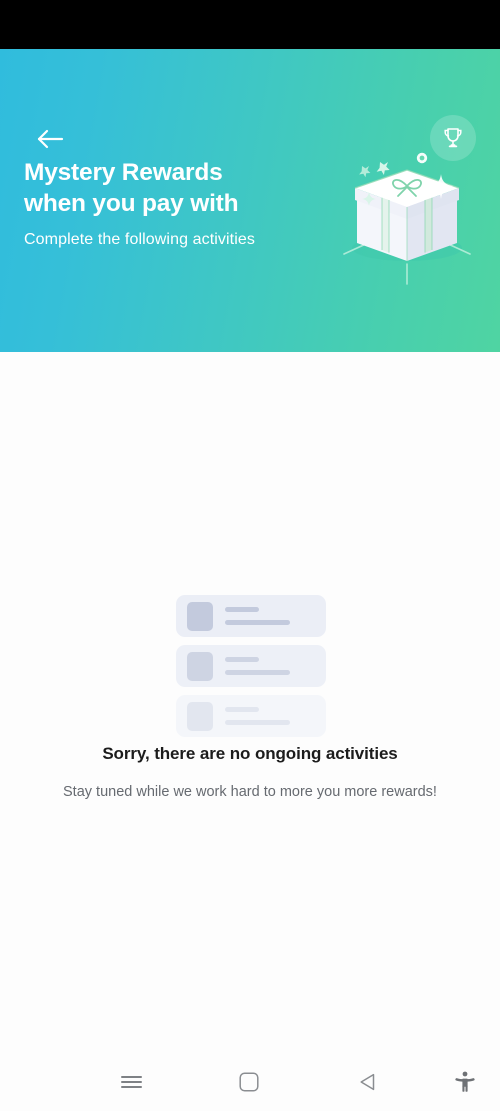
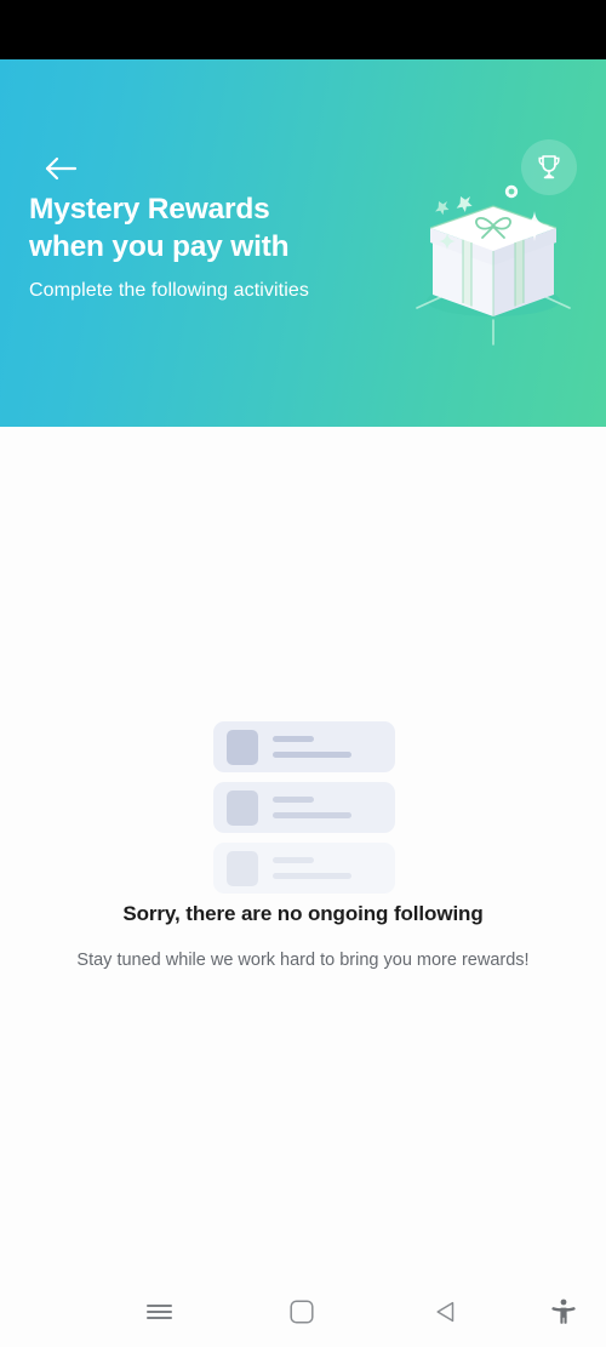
  Mystery Rewards
  when you pay with
  Complete the following activities
- Sorry, there are no ongoing activities
+ Sorry, there are no ongoing following
- Stay tuned while we work hard to more you more rewards!
+ Stay tuned while we work hard to bring you more rewards!
